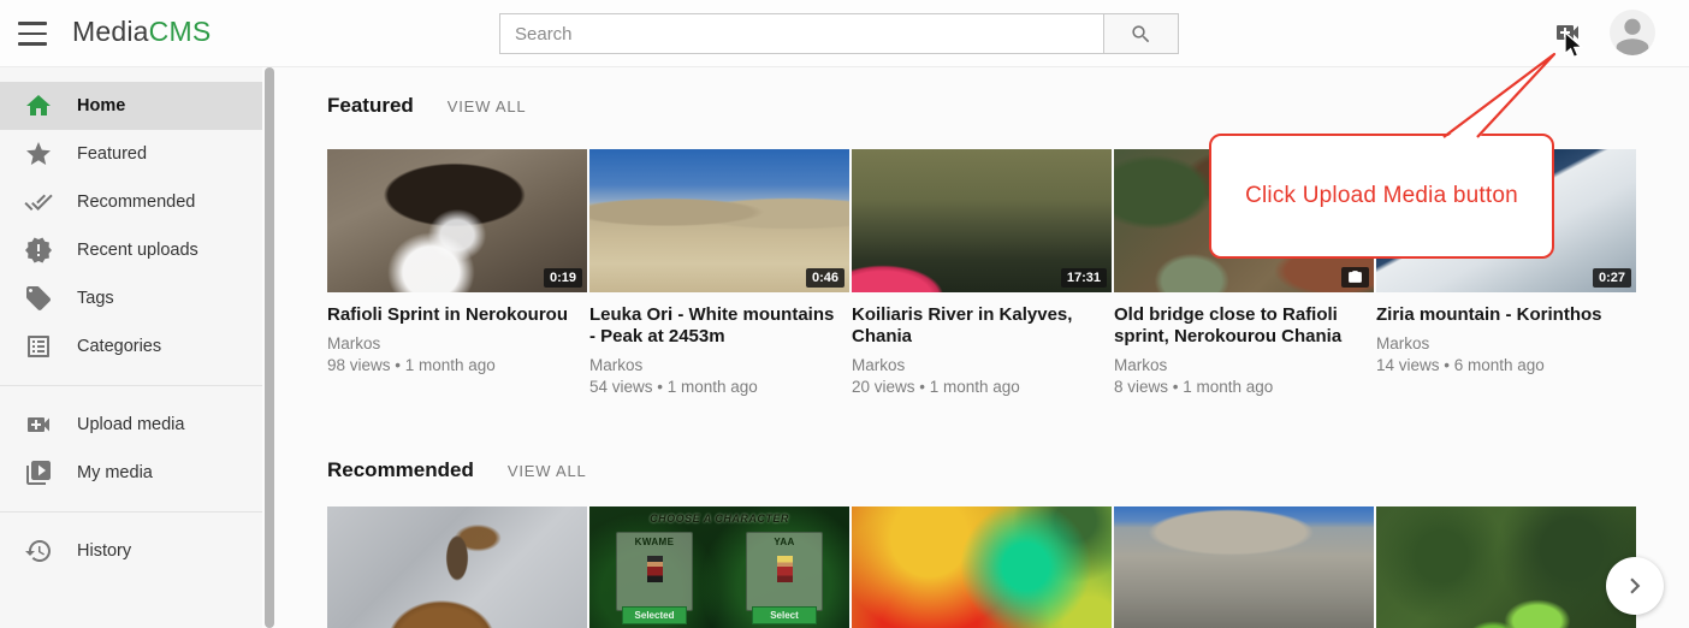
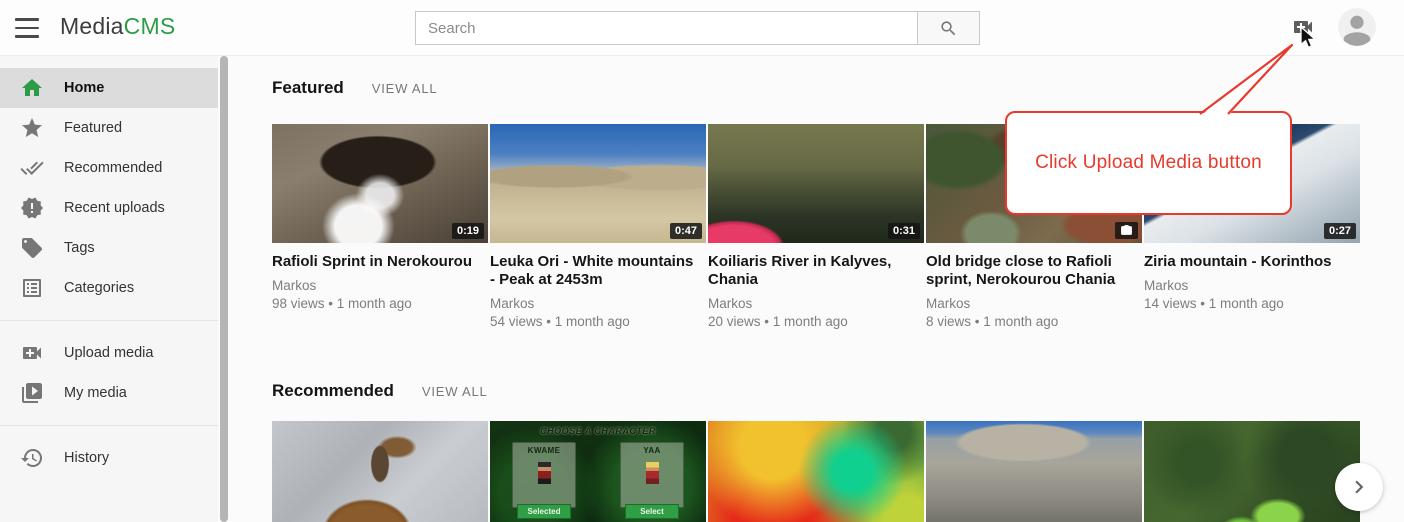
  MediaCMS
  Search
  Home
  Featured
  Recommended
  Recent uploads
  Tags
  Categories
  Upload media
  My media
  History
  Featured
  VIEW ALL
  0:19
  Rafioli Sprint in Nerokourou
  Markos
  98 views • 1 month ago
- 0:46
+ 0:47
  Leuka Ori - White mountains - Peak at 2453m
  Markos
  54 views • 1 month ago
- 17:31
+ 0:31
  Koiliaris River in Kalyves, Chania
  Markos
  20 views • 1 month ago
  Old bridge close to Rafioli sprint, Nerokourou Chania
  Markos
  8 views • 1 month ago
  0:27
  Ziria mountain - Korinthos
  Markos
- 14 views • 6 month ago
+ 14 views • 1 month ago
  Recommended
  VIEW ALL
  CHOOSE A CHARACTER
  KWAME
  Selected
  YAA
  Select
  Click Upload Media button
